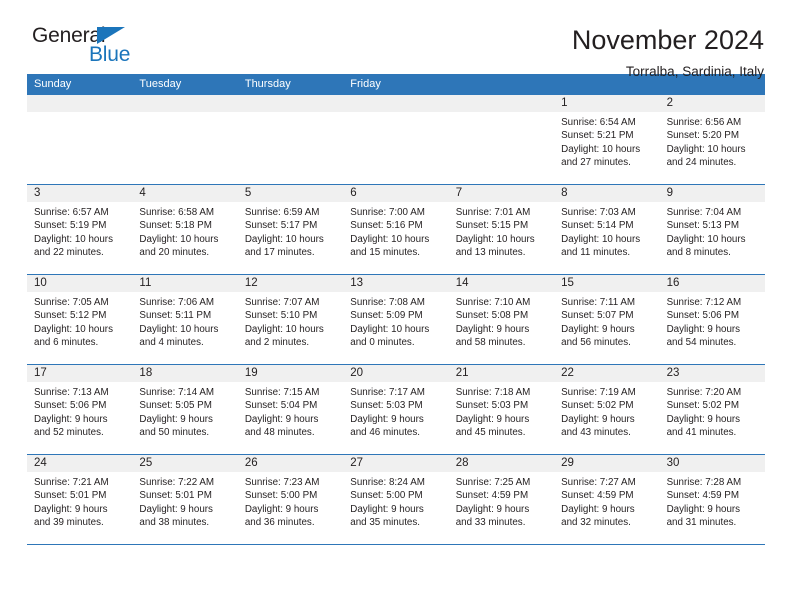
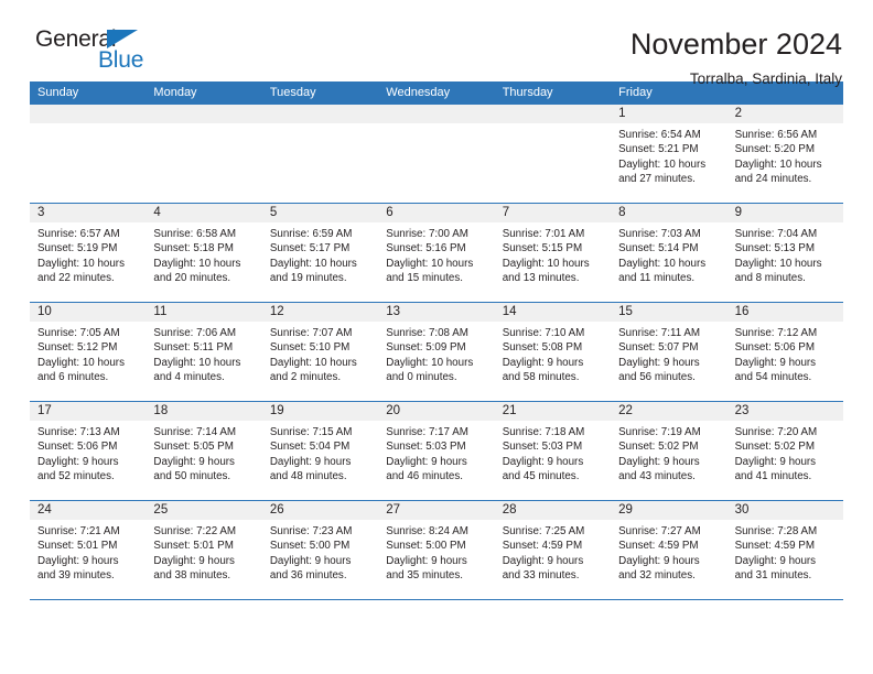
  General
  Blue
  November 2024
  Torralba, Sardinia, Italy
  Sunday
+ Monday
  Tuesday
+ Wednesday
  Thursday
  Friday
  1
  Sunrise: 6:54 AM
  Sunset: 5:21 PM
  Daylight: 10 hours
  and 27 minutes.
  2
  Sunrise: 6:56 AM
  Sunset: 5:20 PM
  Daylight: 10 hours
  and 24 minutes.
  3
  Sunrise: 6:57 AM
  Sunset: 5:19 PM
  Daylight: 10 hours
  and 22 minutes.
  4
  Sunrise: 6:58 AM
  Sunset: 5:18 PM
  Daylight: 10 hours
  and 20 minutes.
  5
  Sunrise: 6:59 AM
  Sunset: 5:17 PM
  Daylight: 10 hours
- and 17 minutes.
+ and 19 minutes.
  6
  Sunrise: 7:00 AM
  Sunset: 5:16 PM
  Daylight: 10 hours
  and 15 minutes.
  7
  Sunrise: 7:01 AM
  Sunset: 5:15 PM
  Daylight: 10 hours
  and 13 minutes.
  8
  Sunrise: 7:03 AM
  Sunset: 5:14 PM
  Daylight: 10 hours
  and 11 minutes.
  9
  Sunrise: 7:04 AM
  Sunset: 5:13 PM
  Daylight: 10 hours
  and 8 minutes.
  10
  Sunrise: 7:05 AM
  Sunset: 5:12 PM
  Daylight: 10 hours
  and 6 minutes.
  11
  Sunrise: 7:06 AM
  Sunset: 5:11 PM
  Daylight: 10 hours
  and 4 minutes.
  12
  Sunrise: 7:07 AM
  Sunset: 5:10 PM
  Daylight: 10 hours
  and 2 minutes.
  13
  Sunrise: 7:08 AM
  Sunset: 5:09 PM
  Daylight: 10 hours
  and 0 minutes.
  14
  Sunrise: 7:10 AM
  Sunset: 5:08 PM
  Daylight: 9 hours
  and 58 minutes.
  15
  Sunrise: 7:11 AM
  Sunset: 5:07 PM
  Daylight: 9 hours
  and 56 minutes.
  16
  Sunrise: 7:12 AM
  Sunset: 5:06 PM
  Daylight: 9 hours
  and 54 minutes.
  17
  Sunrise: 7:13 AM
  Sunset: 5:06 PM
  Daylight: 9 hours
  and 52 minutes.
  18
  Sunrise: 7:14 AM
  Sunset: 5:05 PM
  Daylight: 9 hours
  and 50 minutes.
  19
  Sunrise: 7:15 AM
  Sunset: 5:04 PM
  Daylight: 9 hours
  and 48 minutes.
  20
  Sunrise: 7:17 AM
  Sunset: 5:03 PM
  Daylight: 9 hours
  and 46 minutes.
  21
  Sunrise: 7:18 AM
  Sunset: 5:03 PM
  Daylight: 9 hours
  and 45 minutes.
  22
  Sunrise: 7:19 AM
  Sunset: 5:02 PM
  Daylight: 9 hours
  and 43 minutes.
  23
  Sunrise: 7:20 AM
  Sunset: 5:02 PM
  Daylight: 9 hours
  and 41 minutes.
  24
  Sunrise: 7:21 AM
  Sunset: 5:01 PM
  Daylight: 9 hours
  and 39 minutes.
  25
  Sunrise: 7:22 AM
  Sunset: 5:01 PM
  Daylight: 9 hours
  and 38 minutes.
  26
  Sunrise: 7:23 AM
  Sunset: 5:00 PM
  Daylight: 9 hours
  and 36 minutes.
  27
  Sunrise: 8:24 AM
  Sunset: 5:00 PM
  Daylight: 9 hours
  and 35 minutes.
  28
  Sunrise: 7:25 AM
  Sunset: 4:59 PM
  Daylight: 9 hours
  and 33 minutes.
  29
  Sunrise: 7:27 AM
  Sunset: 4:59 PM
  Daylight: 9 hours
  and 32 minutes.
  30
  Sunrise: 7:28 AM
  Sunset: 4:59 PM
  Daylight: 9 hours
  and 31 minutes.
